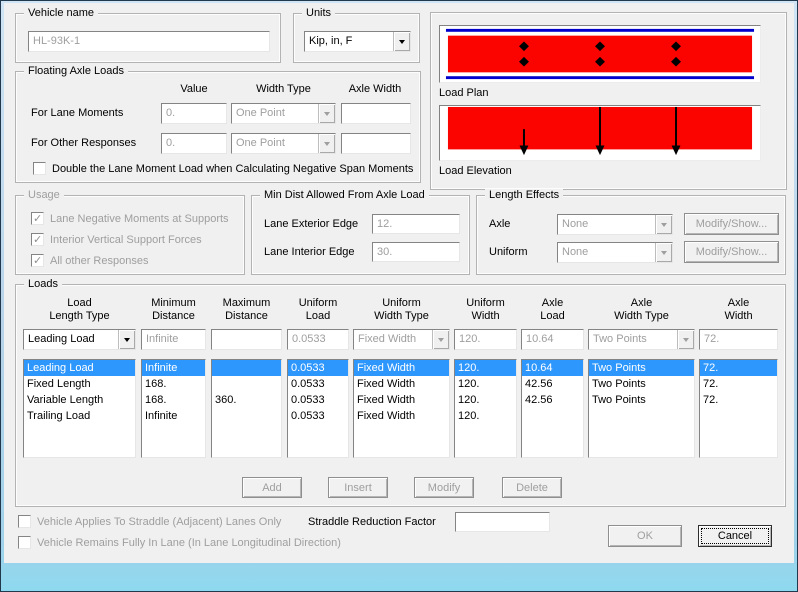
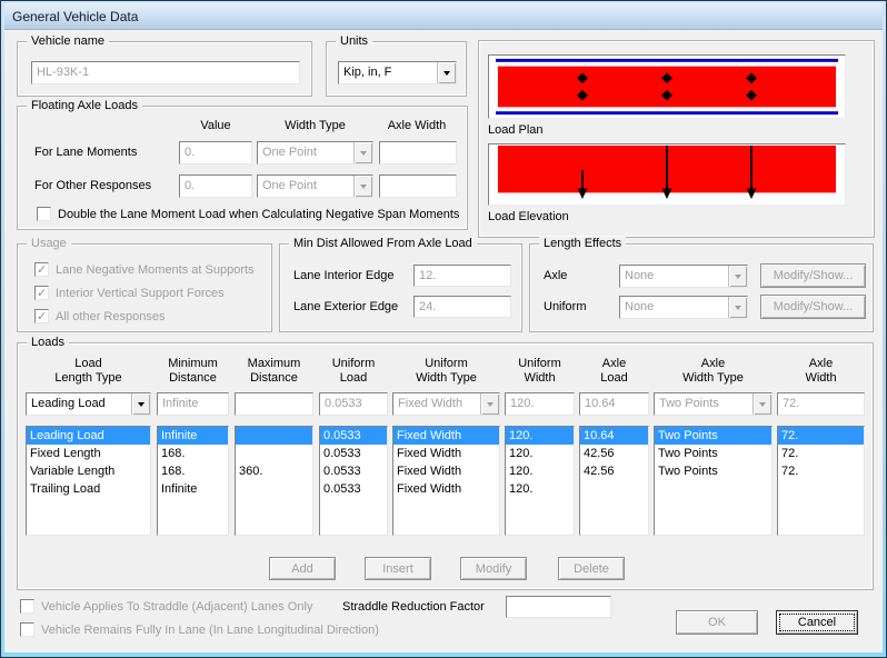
+ General Vehicle Data
  Vehicle name
  HL-93K-1
  Units
  Kip, in, F
  Load Plan
  Load Elevation
  Floating Axle Loads
  Value
  Width Type
  Axle Width
  For Lane Moments
  0.
  One Point
  For Other Responses
  0.
  One Point
  Double the Lane Moment Load when Calculating Negative Span Moments
  Usage
  Lane Negative Moments at Supports
  Interior Vertical Support Forces
  All other Responses
  Min Dist Allowed From Axle Load
- Lane Exterior Edge
+ Lane Interior Edge
  12.
- Lane Interior Edge
+ Lane Exterior Edge
- 30.
+ 24.
  Length Effects
  Axle
  None
  Modify/Show...
  Uniform
  None
  Modify/Show...
  Loads
  Load
  Length Type
  Leading Load
  Leading Load
  Fixed Length
  Variable Length
  Trailing Load
  Minimum
  Distance
  Infinite
  Infinite
  168.
  168.
  Infinite
  Maximum
  Distance
  360.
  Uniform
  Load
  0.0533
  0.0533
  0.0533
  0.0533
  0.0533
  Uniform
  Width Type
  Fixed Width
  Fixed Width
  Fixed Width
  Fixed Width
  Fixed Width
  Uniform
  Width
  120.
  120.
  120.
  120.
  120.
  Axle
  Load
  10.64
  10.64
  42.56
  42.56
  Axle
  Width Type
  Two Points
  Two Points
  Two Points
  Two Points
  Axle
  Width
  72.
  72.
  72.
  72.
  Add
  Insert
  Modify
  Delete
  Vehicle Applies To Straddle (Adjacent) Lanes Only
  Straddle Reduction Factor
  Vehicle Remains Fully In Lane (In Lane Longitudinal Direction)
  OK
  Cancel
